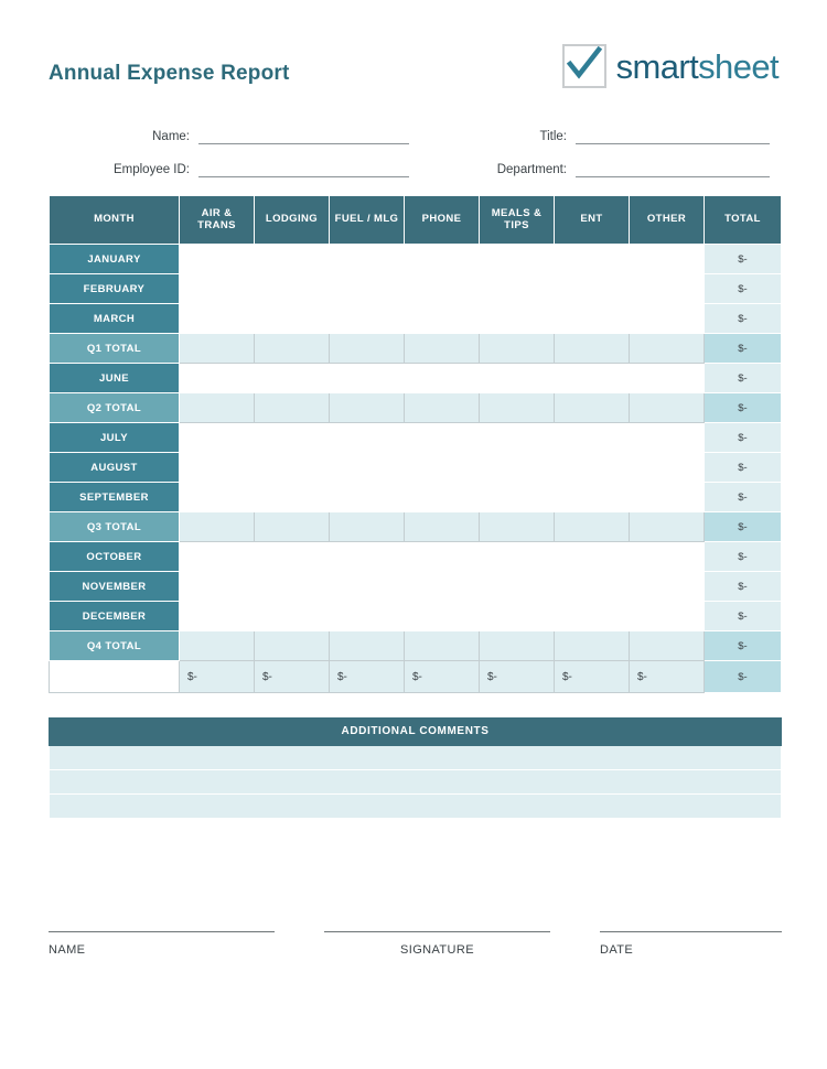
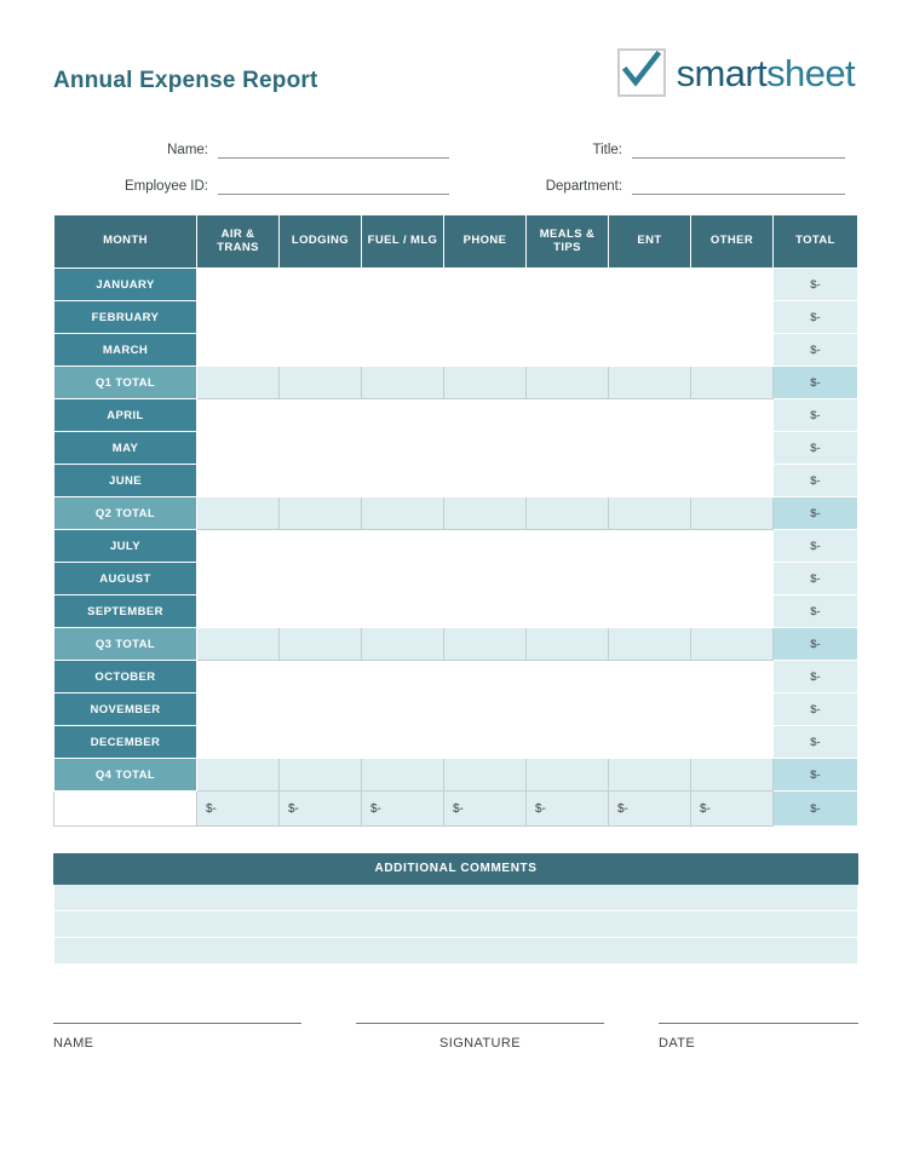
  Annual Expense Report
  smartsheet
  Name:
  Title:
  Employee ID:
  Department:
  MONTH	AIR & TRANS	LODGING	FUEL / MLG	PHONE	MEALS & TIPS	ENT	OTHER	TOTAL
  JANUARY								$-
  FEBRUARY								$-
  MARCH								$-
  Q1 TOTAL								$-
+ APRIL								$-
+ MAY								$-
  JUNE								$-
  Q2 TOTAL								$-
  JULY								$-
  AUGUST								$-
  SEPTEMBER								$-
  Q3 TOTAL								$-
  OCTOBER								$-
  NOVEMBER								$-
  DECEMBER								$-
  Q4 TOTAL								$-
  	$-	$-	$-	$-	$-	$-	$-	$-
  ADDITIONAL COMMENTS
  NAME
  SIGNATURE
  DATE
